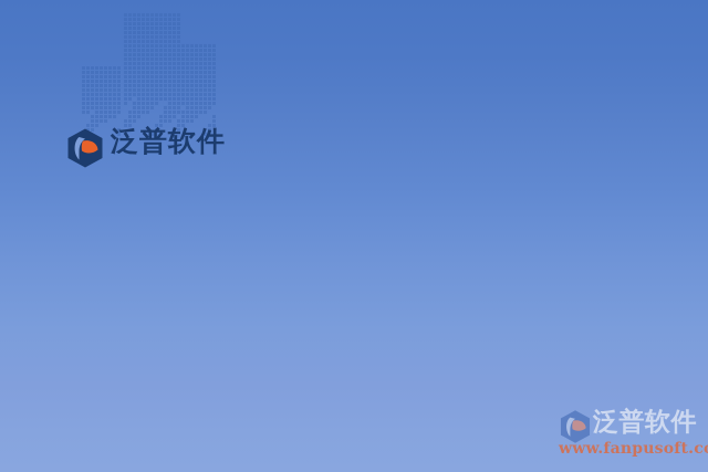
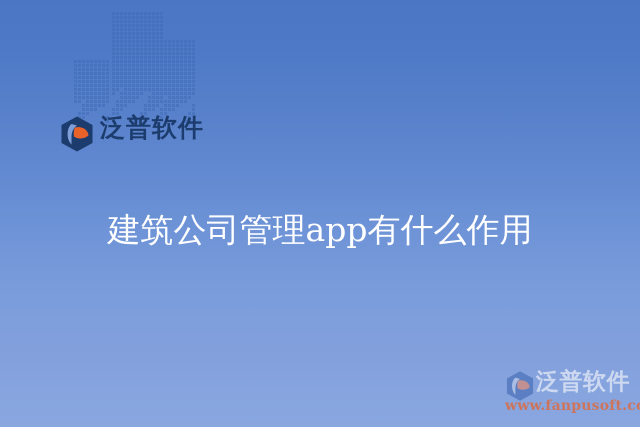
  泛普软件
+ 建筑公司管理app有什么作用
  泛普软件
  www.fanpusoft.c
